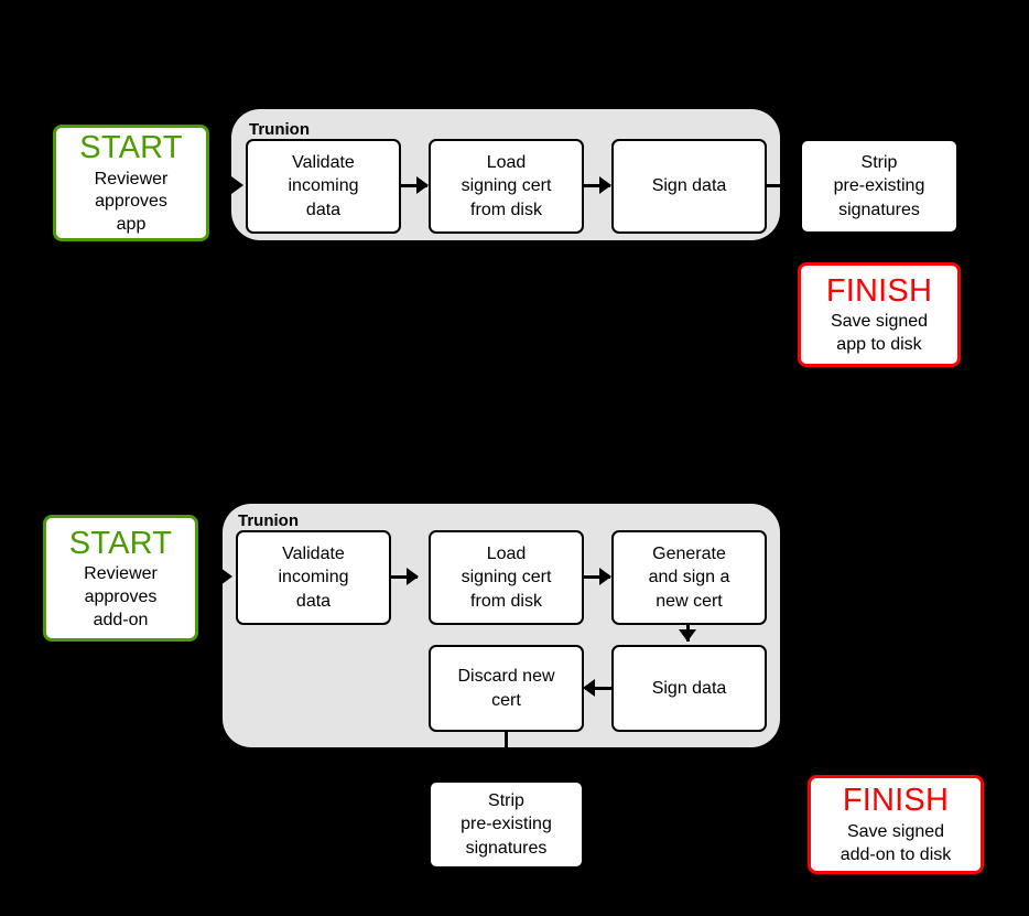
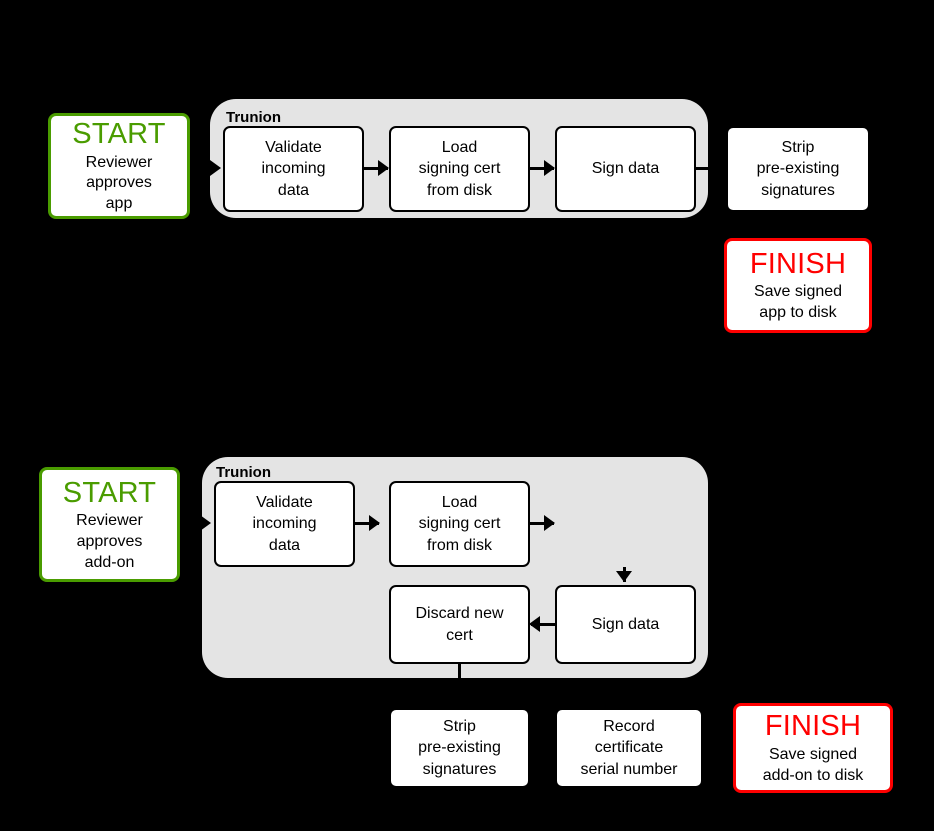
  Trunion
  START
  Reviewer
  approves
  app
  Validate
  incoming
  data
  Load
  signing cert
  from disk
  Sign data
  Strip
  pre-existing
  signatures
  FINISH
  Save signed
  app to disk
  Trunion
  START
  Reviewer
  approves
  add-on
  Validate
  incoming
  data
  Load
  signing cert
  from disk
- Generate
- and sign a
- new cert
  Sign data
  Discard new
  cert
  Strip
  pre-existing
  signatures
+ Record
+ certificate
+ serial number
  FINISH
  Save signed
  add-on to disk
